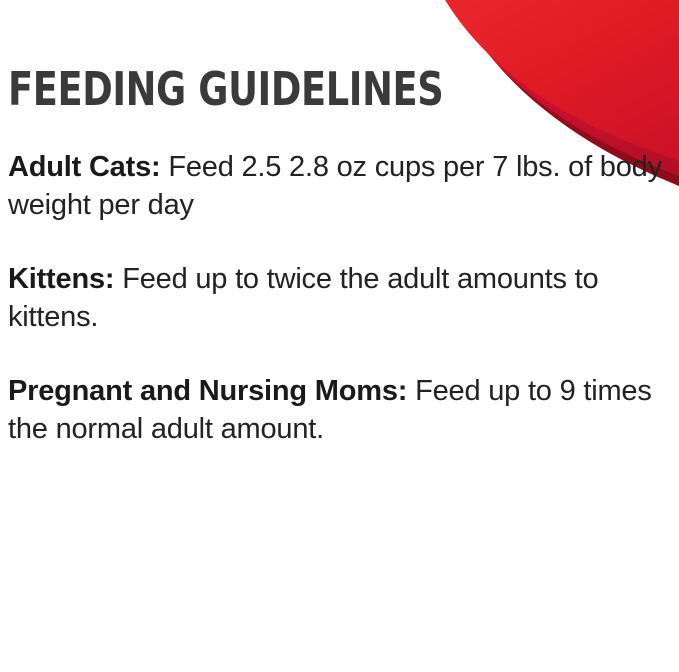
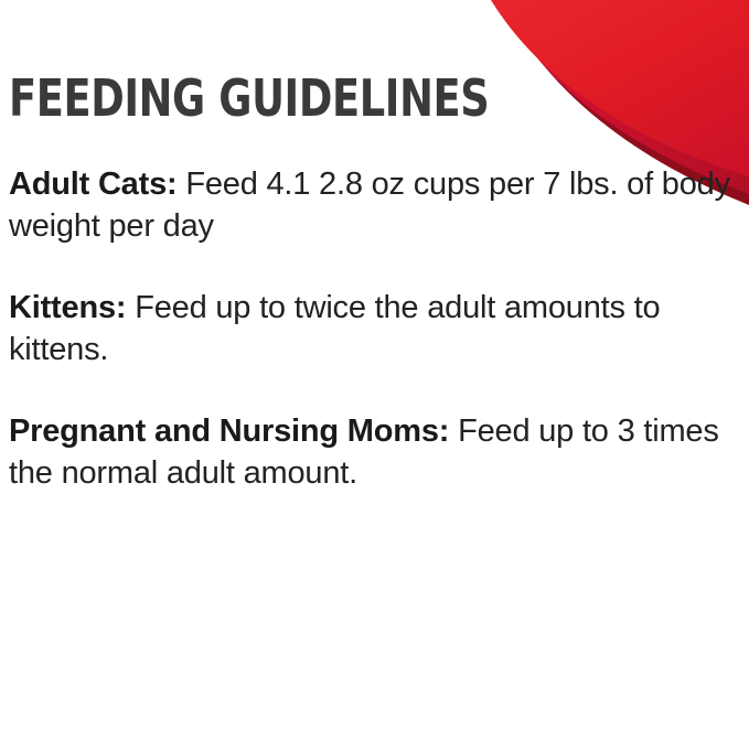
  FEEDING GUIDELINES
- Adult Cats: Feed 2.5 2.8 oz cups per 7 lbs. of body weight per day
+ Adult Cats: Feed 4.1 2.8 oz cups per 7 lbs. of body weight per day
  Kittens: Feed up to twice the adult amounts to kittens.
- Pregnant and Nursing Moms: Feed up to 9 times the normal adult amount.
+ Pregnant and Nursing Moms: Feed up to 3 times the normal adult amount.
